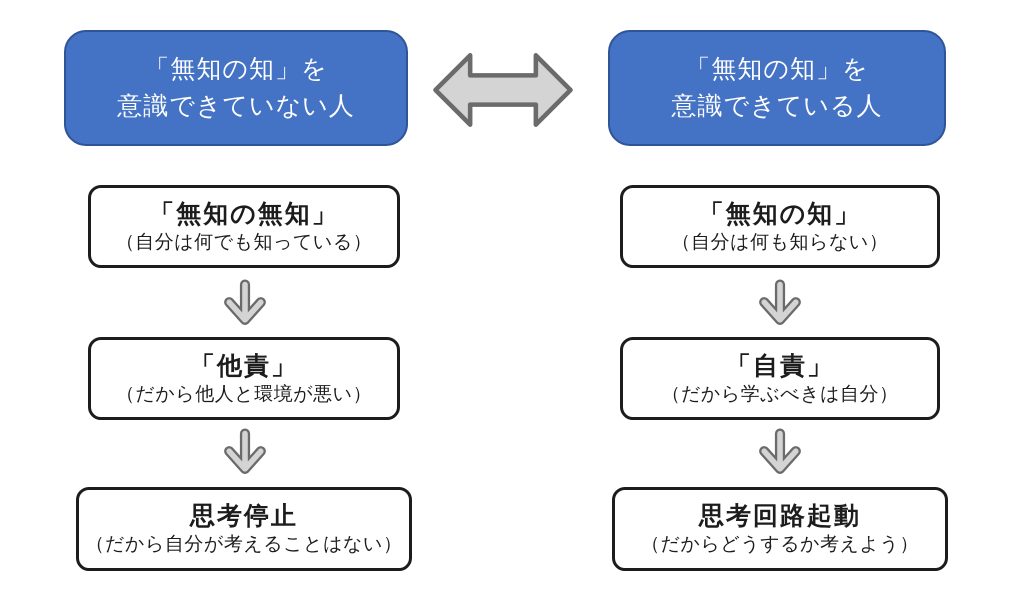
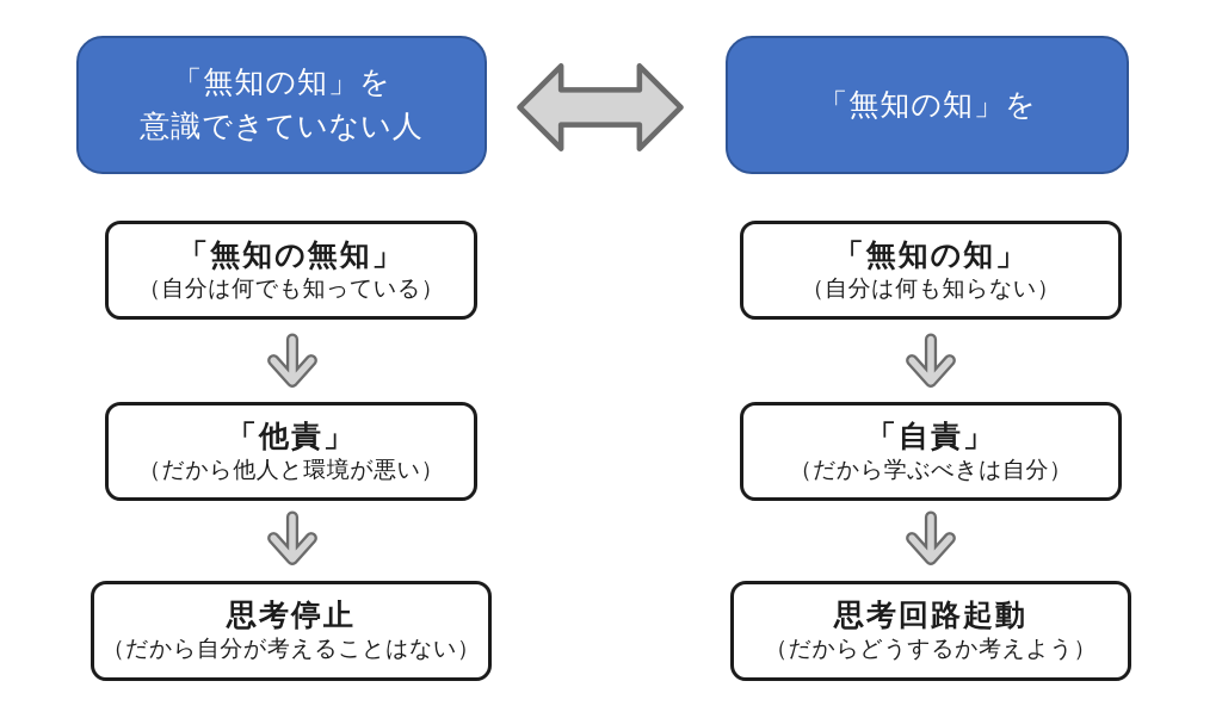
  「無知の知」を
  意識できていない人
  「無知の知」を
- 意識できている人
  「無知の無知」
  （自分は何でも知っている）
  「他責」
  （だから他人と環境が悪い）
  思考停止
  （だから自分が考えることはない）
  「無知の知」
  （自分は何も知らない）
  「自責」
  （だから学ぶべきは自分）
  思考回路起動
  （だからどうするか考えよう）
